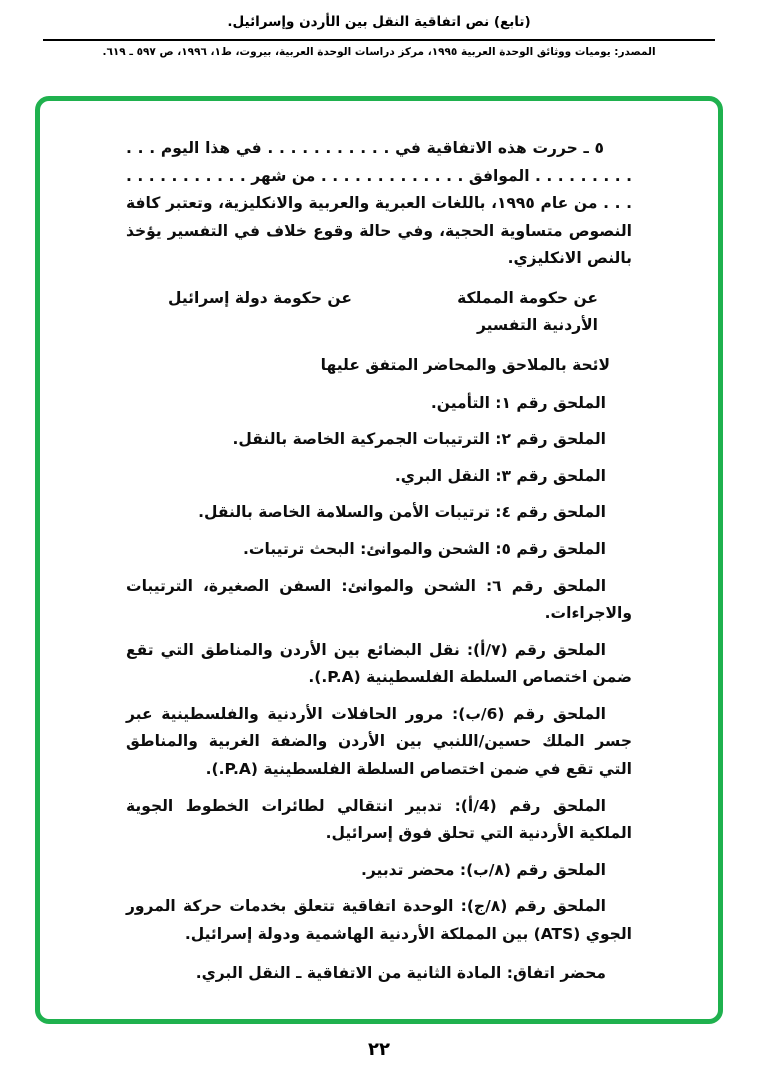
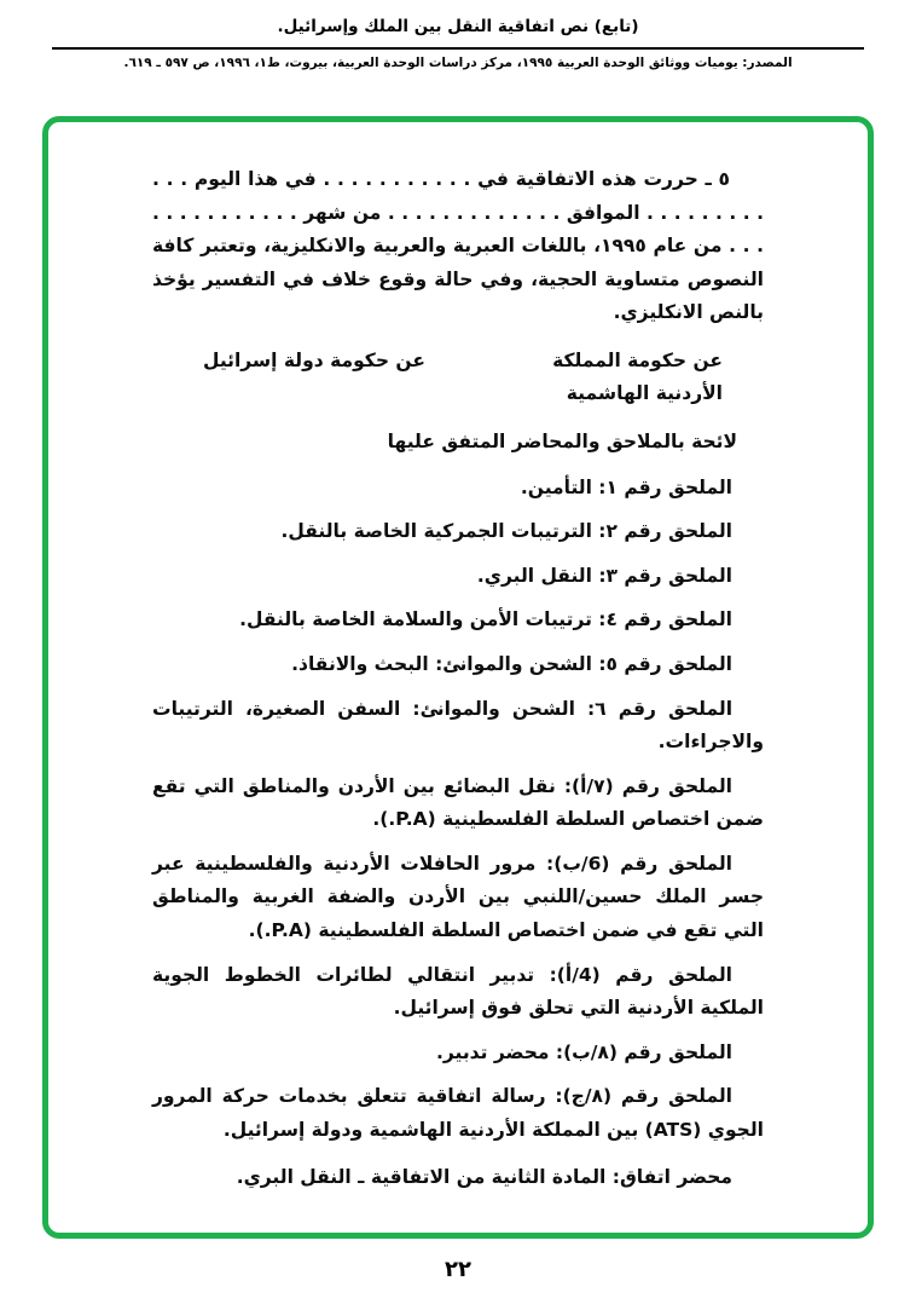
- (تابع) نص اتفاقية النقل بين الأردن وإسرائيل.
+ (تابع) نص اتفاقية النقل بين الملك وإسرائيل.
  المصدر: يوميات ووثائق الوحدة العربية ١٩٩٥، مركز دراسات الوحدة العربية، بيروت، ط١، ١٩٩٦، ص ٥٩٧ ـ ٦١٩.
  ٥ ـ حررت هذه الاتفاقية في . . . . . . . . . . . في هذا اليوم . . . . . . . . . . . . الموافق . . . . . . . . . . . . . من شهر . . . . . . . . . . . . . . من عام ١٩٩٥، باللغات العبرية والعربية والانكليزية، وتعتبر كافة النصوص متساوية الحجية، وفي حالة وقوع خلاف في التفسير يؤخذ بالنص الانكليزي.
- عن حكومة المملكة الأردنية التفسير
+ عن حكومة المملكة الأردنية الهاشمية
  عن حكومة دولة إسرائيل
  لائحة بالملاحق والمحاضر المتفق عليها
  الملحق رقم ١: التأمين.
  الملحق رقم ٢: الترتيبات الجمركية الخاصة بالنقل.
  الملحق رقم ٣: النقل البري.
  الملحق رقم ٤: ترتيبات الأمن والسلامة الخاصة بالنقل.
- الملحق رقم ٥: الشحن والموانئ: البحث ترتيبات.
+ الملحق رقم ٥: الشحن والموانئ: البحث والانقاذ.
  الملحق رقم ٦: الشحن والموانئ: السفن الصغيرة، الترتيبات والاجراءات.
  الملحق رقم (٧/أ): نقل البضائع بين الأردن والمناطق التي تقع ضمن اختصاص السلطة الفلسطينية (P.A.).
  الملحق رقم (6/ب): مرور الحافلات الأردنية والفلسطينية عبر جسر الملك حسين/اللنبي بين الأردن والضفة الغربية والمناطق التي تقع في ضمن اختصاص السلطة الفلسطينية (P.A.).
  الملحق رقم (4/أ): تدبير انتقالي لطائرات الخطوط الجوية الملكية الأردنية التي تحلق فوق إسرائيل.
  الملحق رقم (٨/ب): محضر تدبير.
- الملحق رقم (٨/ج): الوحدة اتفاقية تتعلق بخدمات حركة المرور الجوي (ATS) بين المملكة الأردنية الهاشمية ودولة إسرائيل.
+ الملحق رقم (٨/ج): رسالة اتفاقية تتعلق بخدمات حركة المرور الجوي (ATS) بين المملكة الأردنية الهاشمية ودولة إسرائيل.
  محضر اتفاق: المادة الثانية من الاتفاقية ـ النقل البري.
  ٢٢
